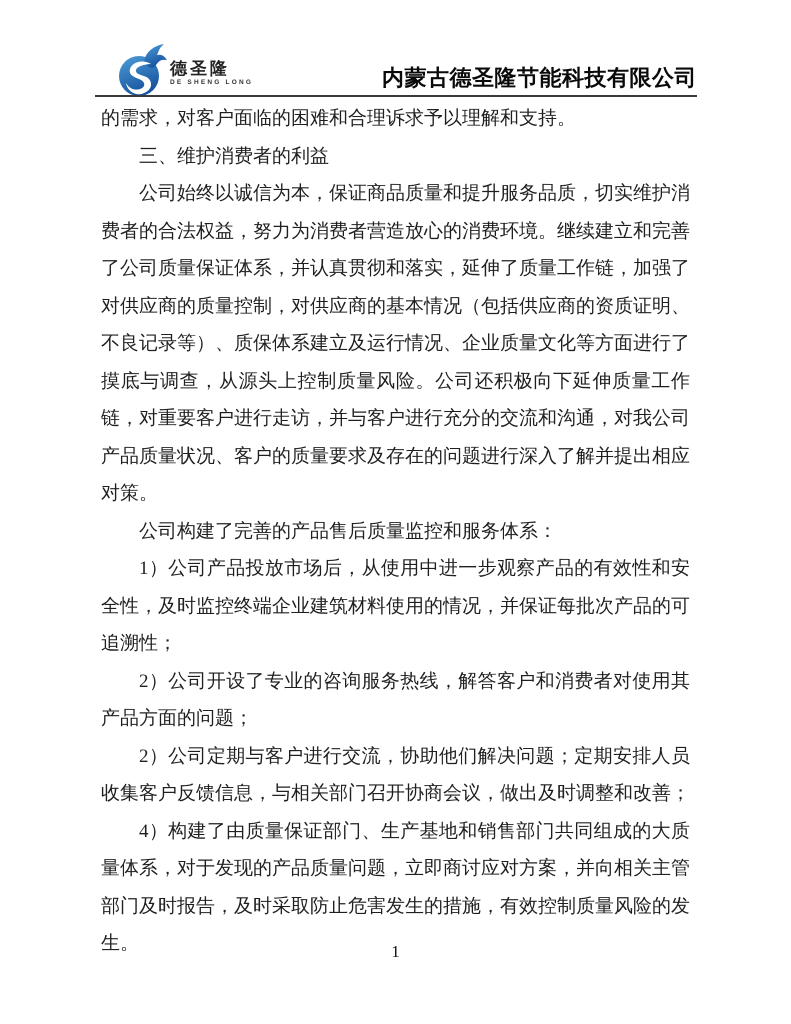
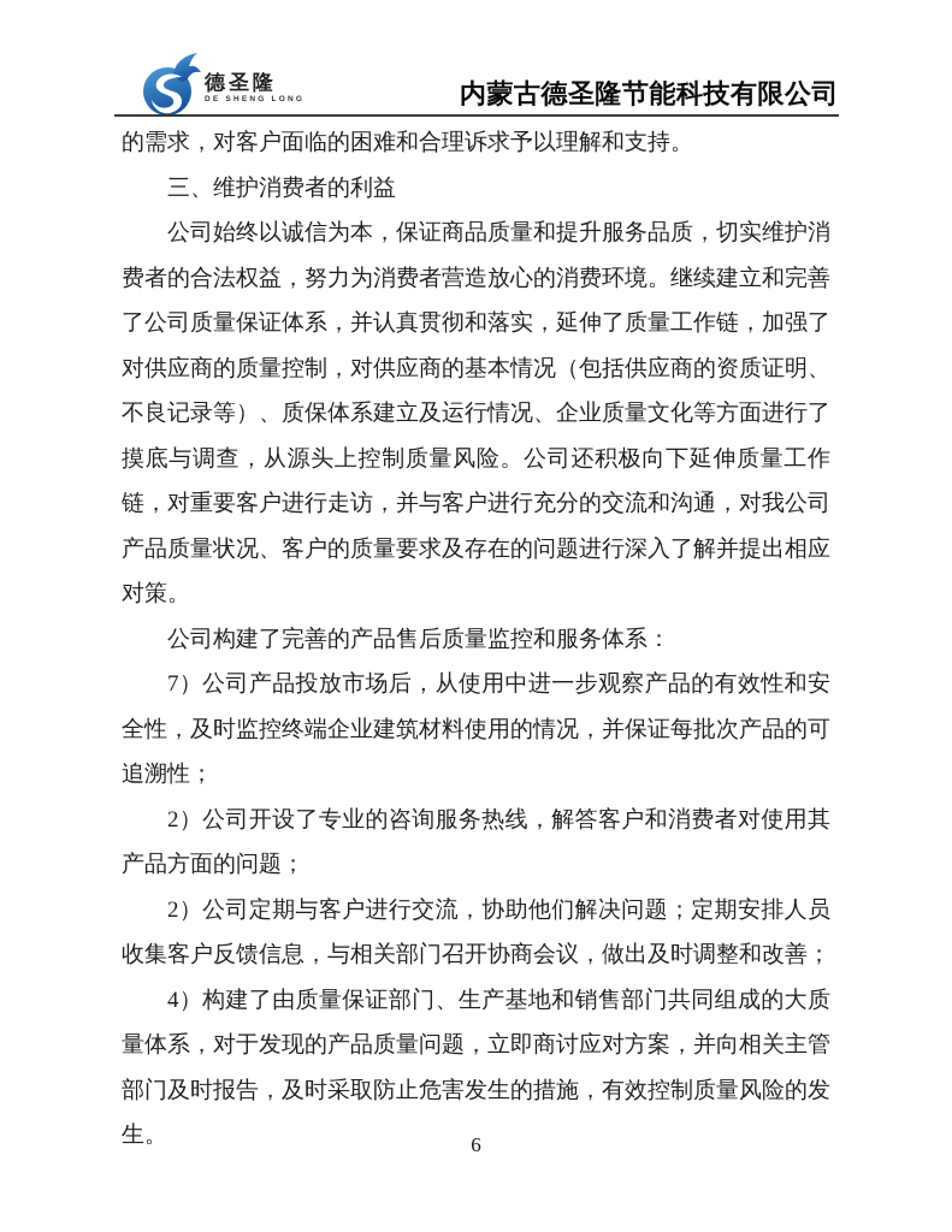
  德圣隆
  内蒙古德圣隆节能科技有限公司
  的需求，对客户面临的困难和合理诉求予以理解和支持。
  三、维护消费者的利益
  公司始终以诚信为本，保证商品质量和提升服务品质，切实维护消费者的合法权益，努力为消费者营造放心的消费环境。继续建立和完善了公司质量保证体系，并认真贯彻和落实，延伸了质量工作链，加强了对供应商的质量控制，对供应商的基本情况（包括供应商的资质证明、不良记录等）、质保体系建立及运行情况、企业质量文化等方面进行了摸底与调查，从源头上控制质量风险。公司还积极向下延伸质量工作链，对重要客户进行走访，并与客户进行充分的交流和沟通，对我公司产品质量状况、客户的质量要求及存在的问题进行深入了解并提出相应对策。
  公司构建了完善的产品售后质量监控和服务体系：
- 1）公司产品投放市场后，从使用中进一步观察产品的有效性和安全性，及时监控终端企业建筑材料使用的情况，并保证每批次产品的可追溯性；
+ 7）公司产品投放市场后，从使用中进一步观察产品的有效性和安全性，及时监控终端企业建筑材料使用的情况，并保证每批次产品的可追溯性；
  2）公司开设了专业的咨询服务热线，解答客户和消费者对使用其产品方面的问题；
  2）公司定期与客户进行交流，协助他们解决问题；定期安排人员收集客户反馈信息，与相关部门召开协商会议，做出及时调整和改善；
  4）构建了由质量保证部门、生产基地和销售部门共同组成的大质量体系，对于发现的产品质量问题，立即商讨应对方案，并向相关主管部门及时报告，及时采取防止危害发生的措施，有效控制质量风险的发生。
- 1
+ 6
